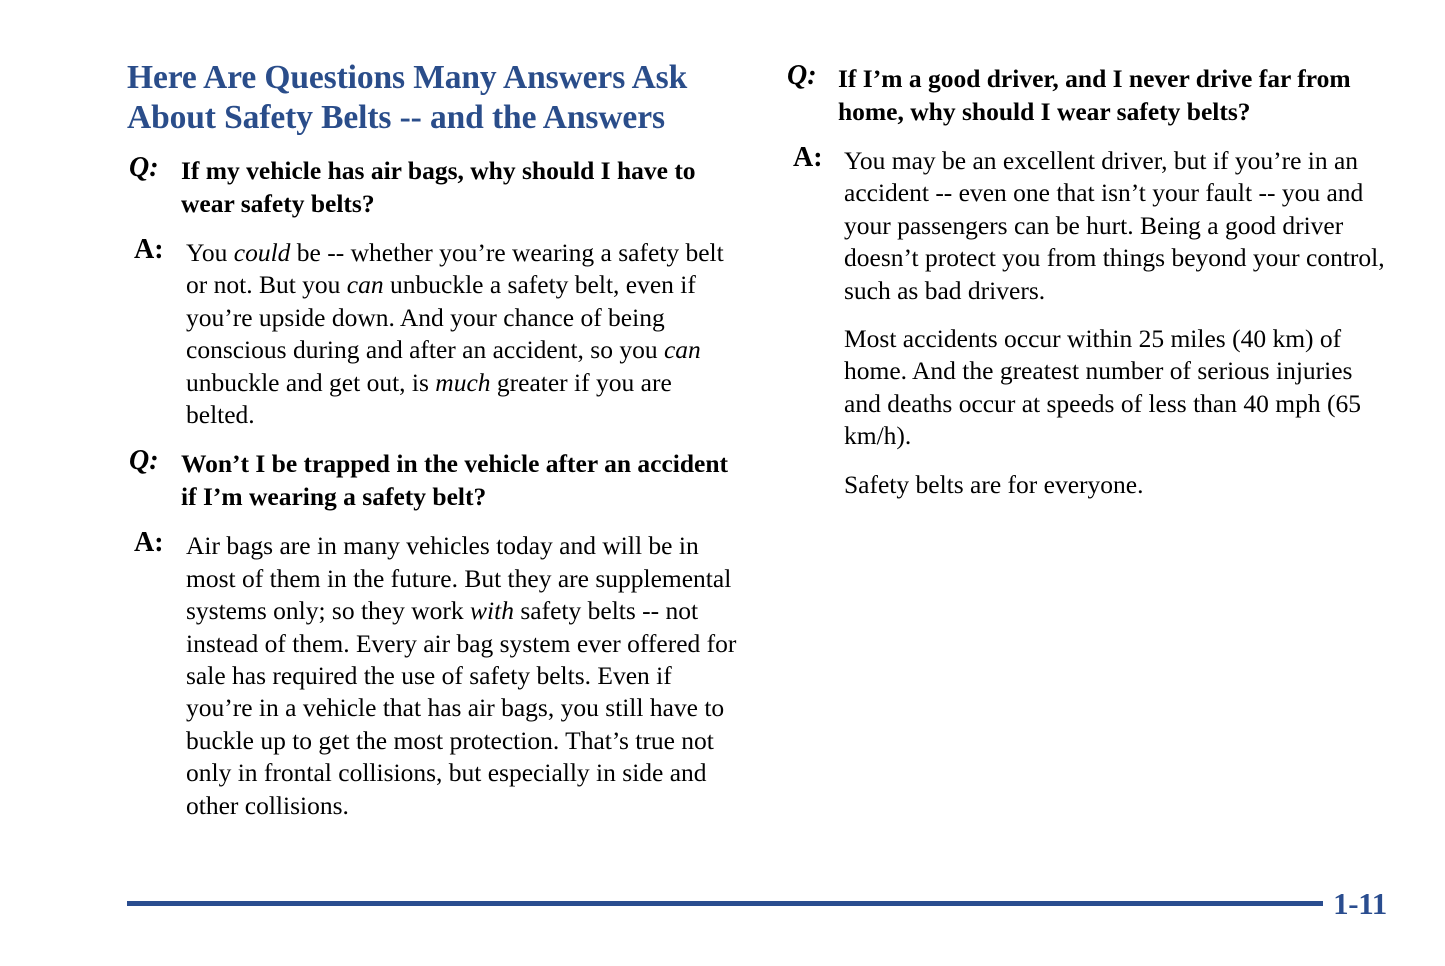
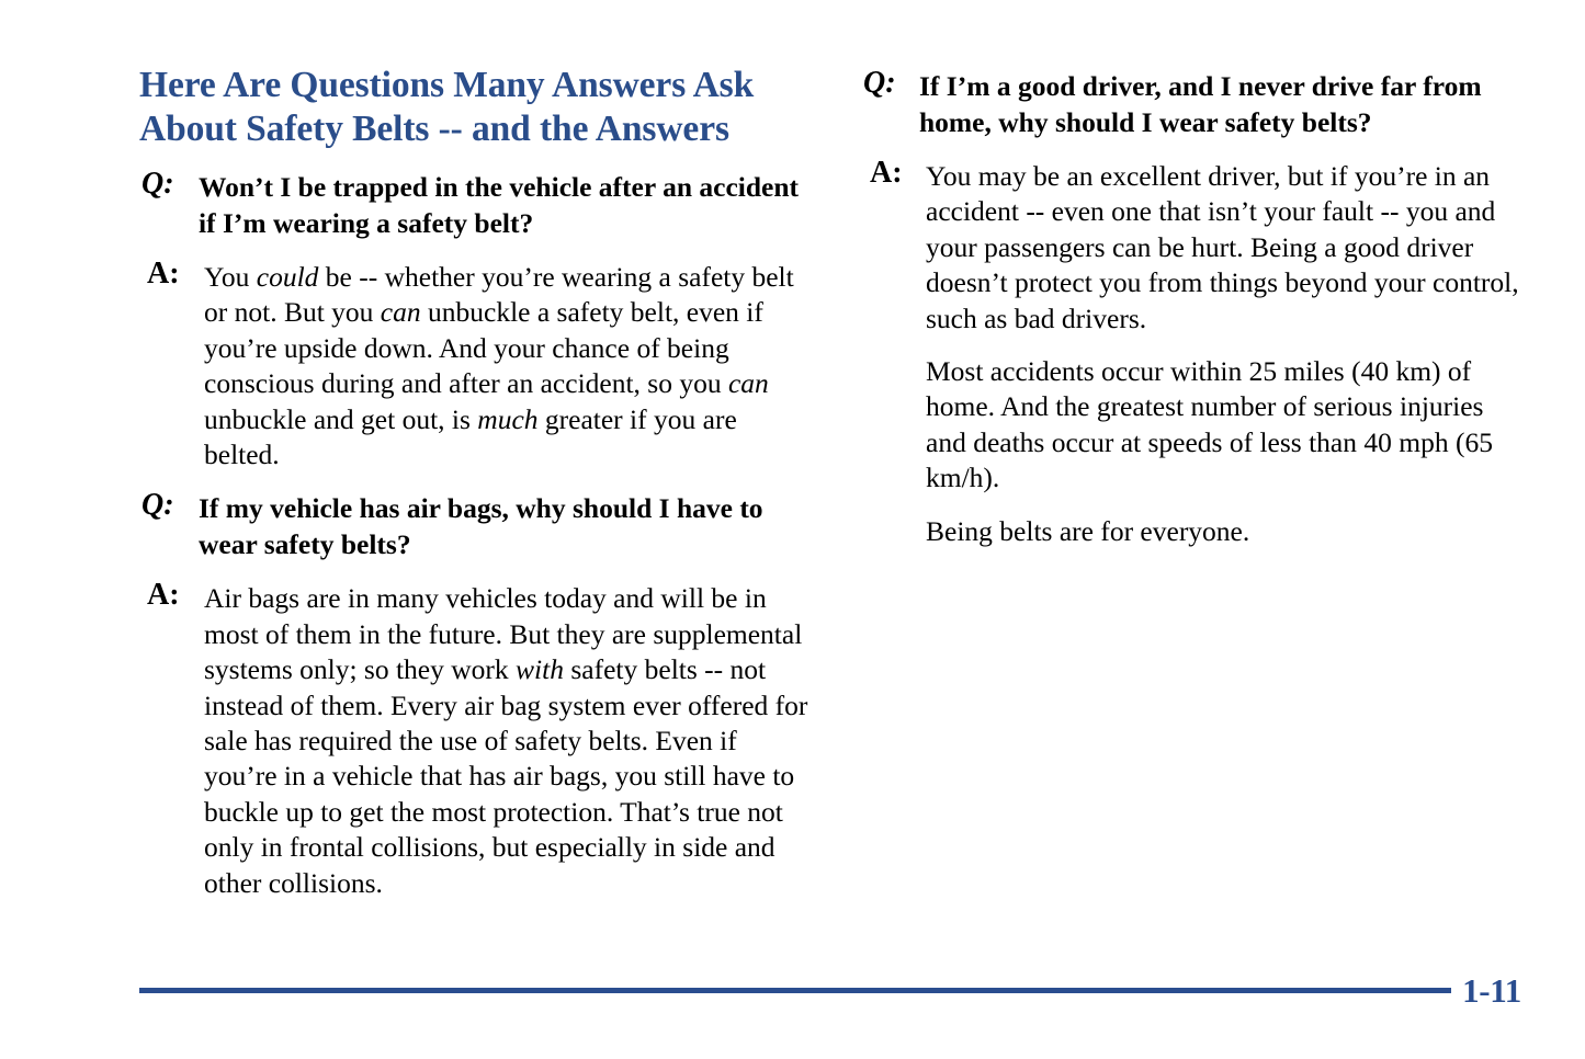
  Here Are Questions Many Answers Ask About Safety Belts -- and the Answers
  Q:
- If my vehicle has air bags, why should I have to wear safety belts?
+ Won’t I be trapped in the vehicle after an accident if I’m wearing a safety belt?
  A:
  You could be -- whether you’re wearing a safety belt or not. But you can unbuckle a safety belt, even if you’re upside down. And your chance of being conscious during and after an accident, so you can unbuckle and get out, is much greater if you are belted.
  Q:
- Won’t I be trapped in the vehicle after an accident if I’m wearing a safety belt?
+ If my vehicle has air bags, why should I have to wear safety belts?
  A:
  Air bags are in many vehicles today and will be in most of them in the future. But they are supplemental systems only; so they work with safety belts -- not instead of them. Every air bag system ever offered for sale has required the use of safety belts. Even if you’re in a vehicle that has air bags, you still have to buckle up to get the most protection. That’s true not only in frontal collisions, but especially in side and other collisions.
  Q:
  If I’m a good driver, and I never drive far from home, why should I wear safety belts?
  A:
  You may be an excellent driver, but if you’re in an accident -- even one that isn’t your fault -- you and your passengers can be hurt. Being a good driver doesn’t protect you from things beyond your control, such as bad drivers.
  Most accidents occur within 25 miles (40 km) of home. And the greatest number of serious injuries and deaths occur at speeds of less than 40 mph (65 km/h).
- Safety belts are for everyone.
+ Being belts are for everyone.
  1-11
